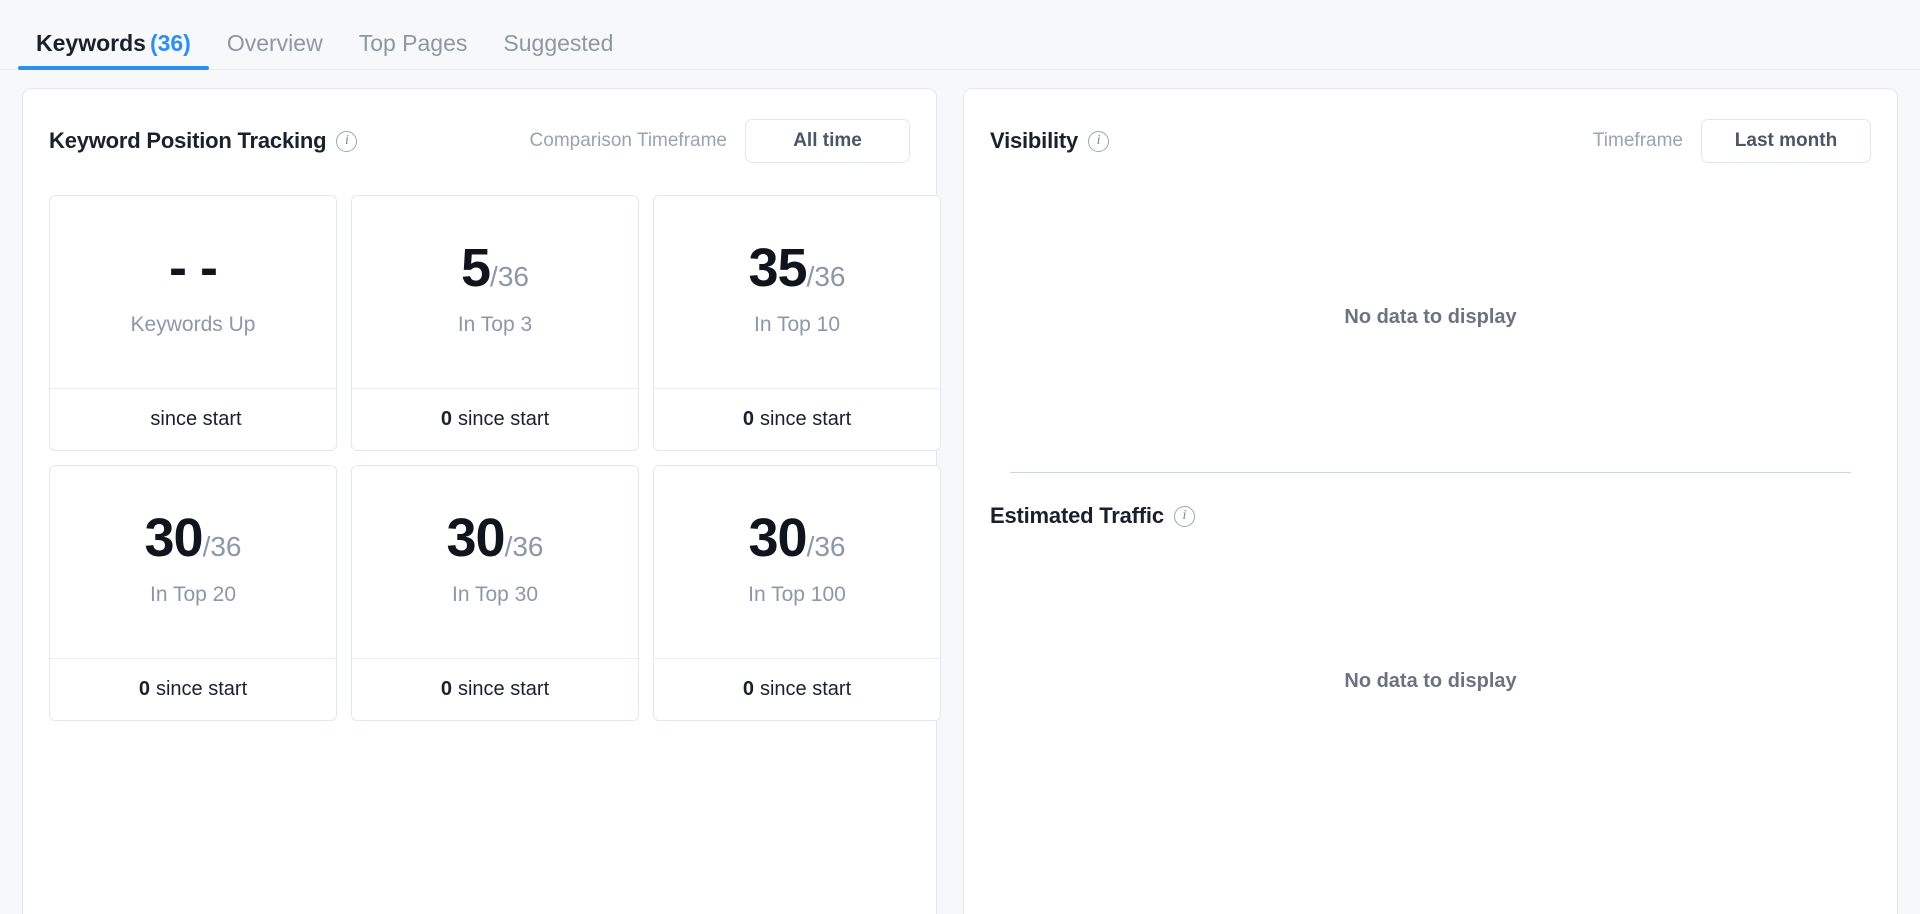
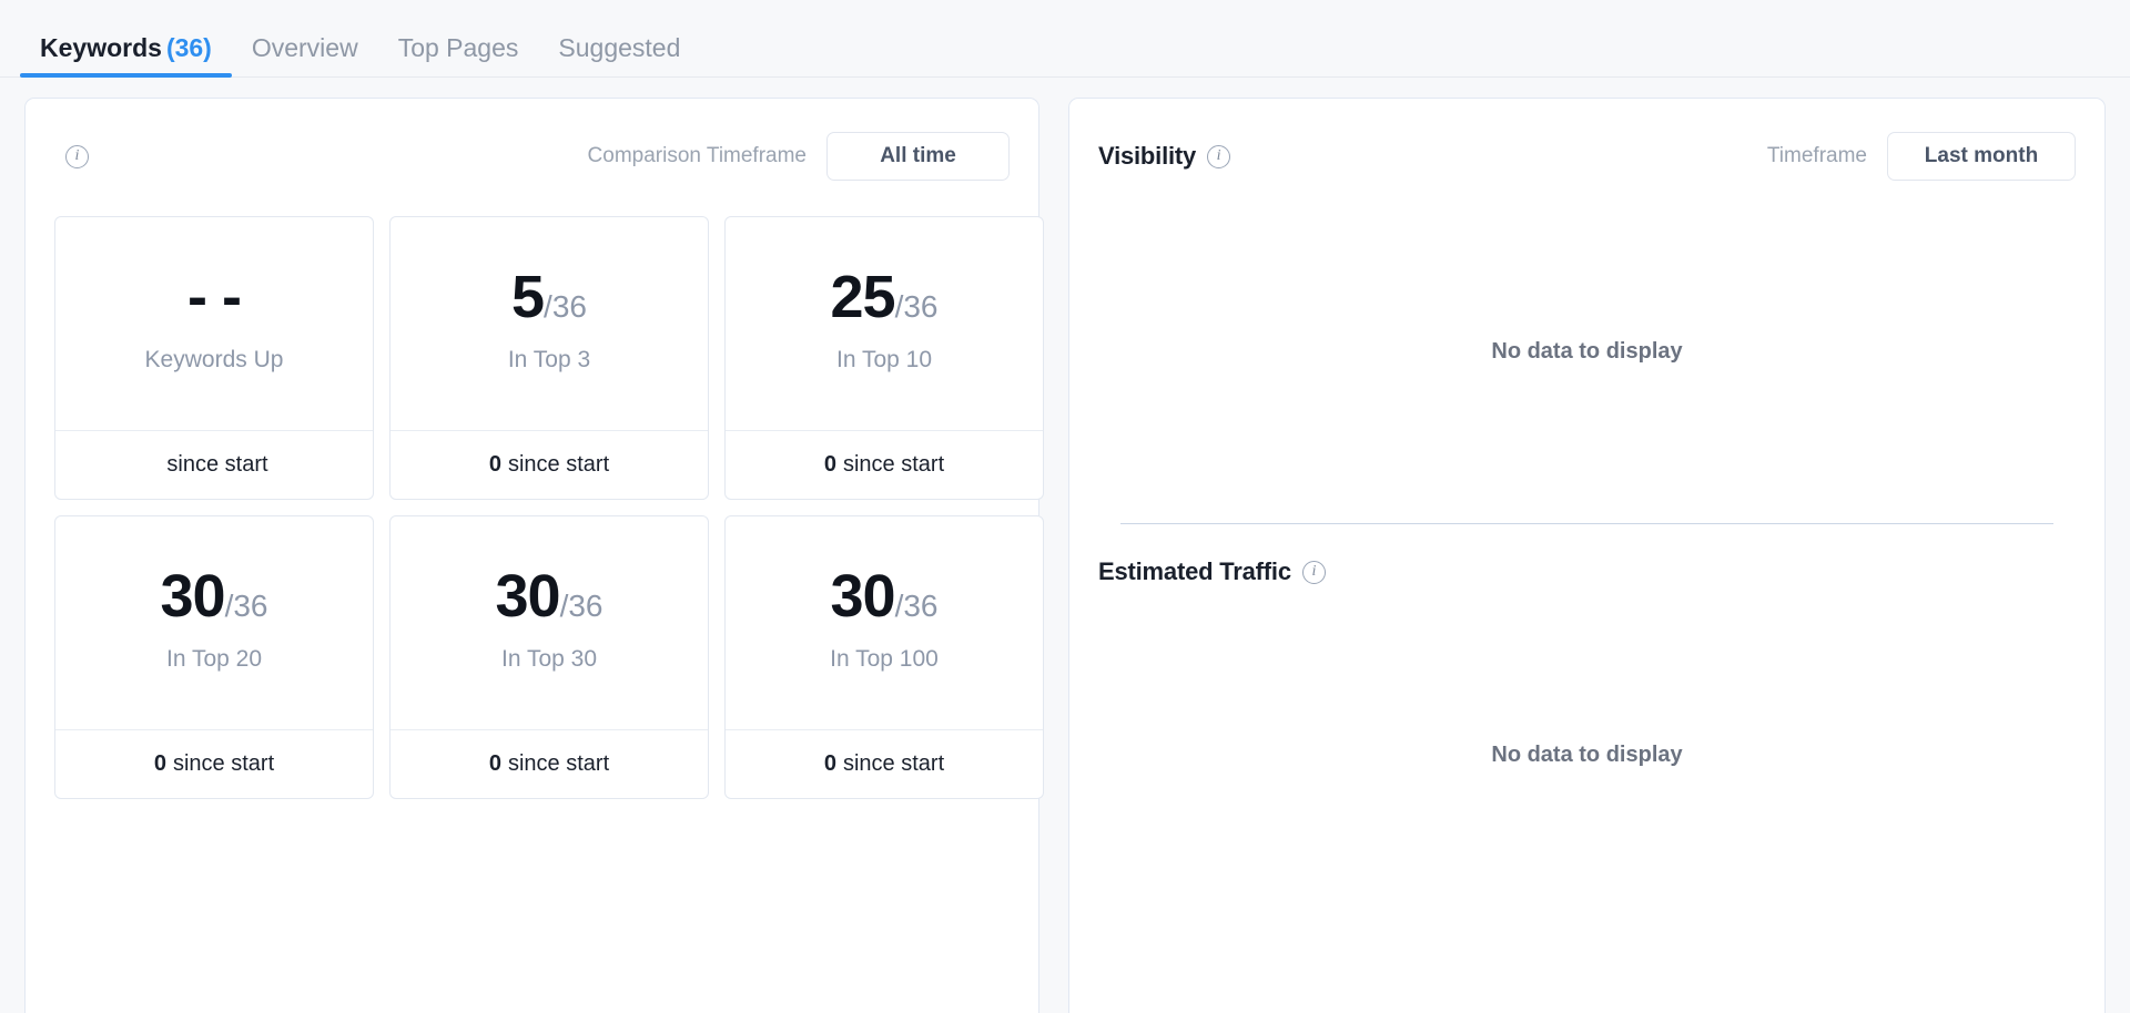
  Keywords (36)
  Overview
  Top Pages
  Suggested
- Keyword Position Tracking
  i
  Comparison Timeframe
  All time
  - -
  Keywords Up
  since start
  5
  /36
  In Top 3
  0
  since start
- 35
+ 25
  /36
  In Top 10
  0
  since start
  30
  /36
  In Top 20
  0
  since start
  30
  /36
  In Top 30
  0
  since start
  30
  /36
  In Top 100
  0
  since start
  Visibility
  i
  Timeframe
  Last month
  No data to display
  Estimated Traffic
  i
  No data to display
